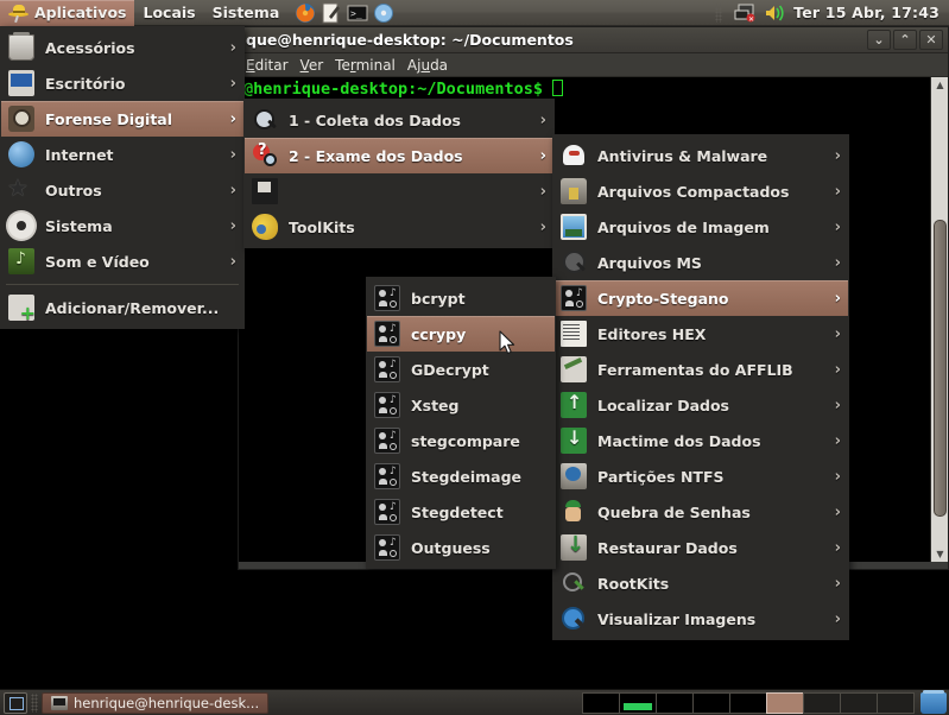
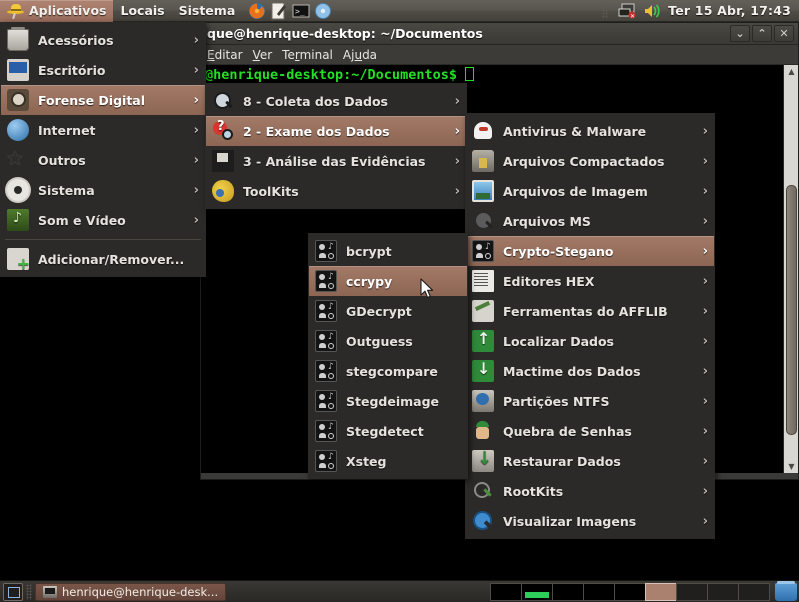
  que@henrique-desktop: ~/Documentos
  ⌄
  ⌃
  ✕
  Editar
  Ver
  Terminal
  Ajuda
  @henrique-desktop:~/Documentos$
  ▲
  ▼
  Aplicativos
  Locais
  Sistema
  >_
  Ter 15 Abr, 17:43
  Acessórios
  ›
  Escritório
  ›
  Forense Digital
  ›
  Internet
  ›
  Outros
  ›
  Sistema
  ›
  Som e Vídeo
  ›
  Adicionar/Remover...
- 1 - Coleta dos Dados
+ 8 - Coleta dos Dados
  ›
  2 - Exame dos Dados
  ›
+ 3 - Análise das Evidências
  ›
  ToolKits
  ›
  Antivirus & Malware
  ›
  Arquivos Compactados
  ›
  Arquivos de Imagem
  ›
  Arquivos MS
  ›
  ♪
  Crypto-Stegano
  ›
  Editores HEX
  ›
  Ferramentas do AFFLIB
  ›
  Localizar Dados
  ›
  Mactime dos Dados
  ›
  Partições NTFS
  ›
  Quebra de Senhas
  ›
  Restaurar Dados
  ›
  RootKits
  ›
  Visualizar Imagens
  ›
  ♪
  bcrypt
  ♪
  ccrypy
  ♪
  GDecrypt
  ♪
- Xsteg
+ Outguess
  ♪
  stegcompare
  ♪
  Stegdeimage
  ♪
  Stegdetect
  ♪
- Outguess
+ Xsteg
  henrique@henrique-desk...
